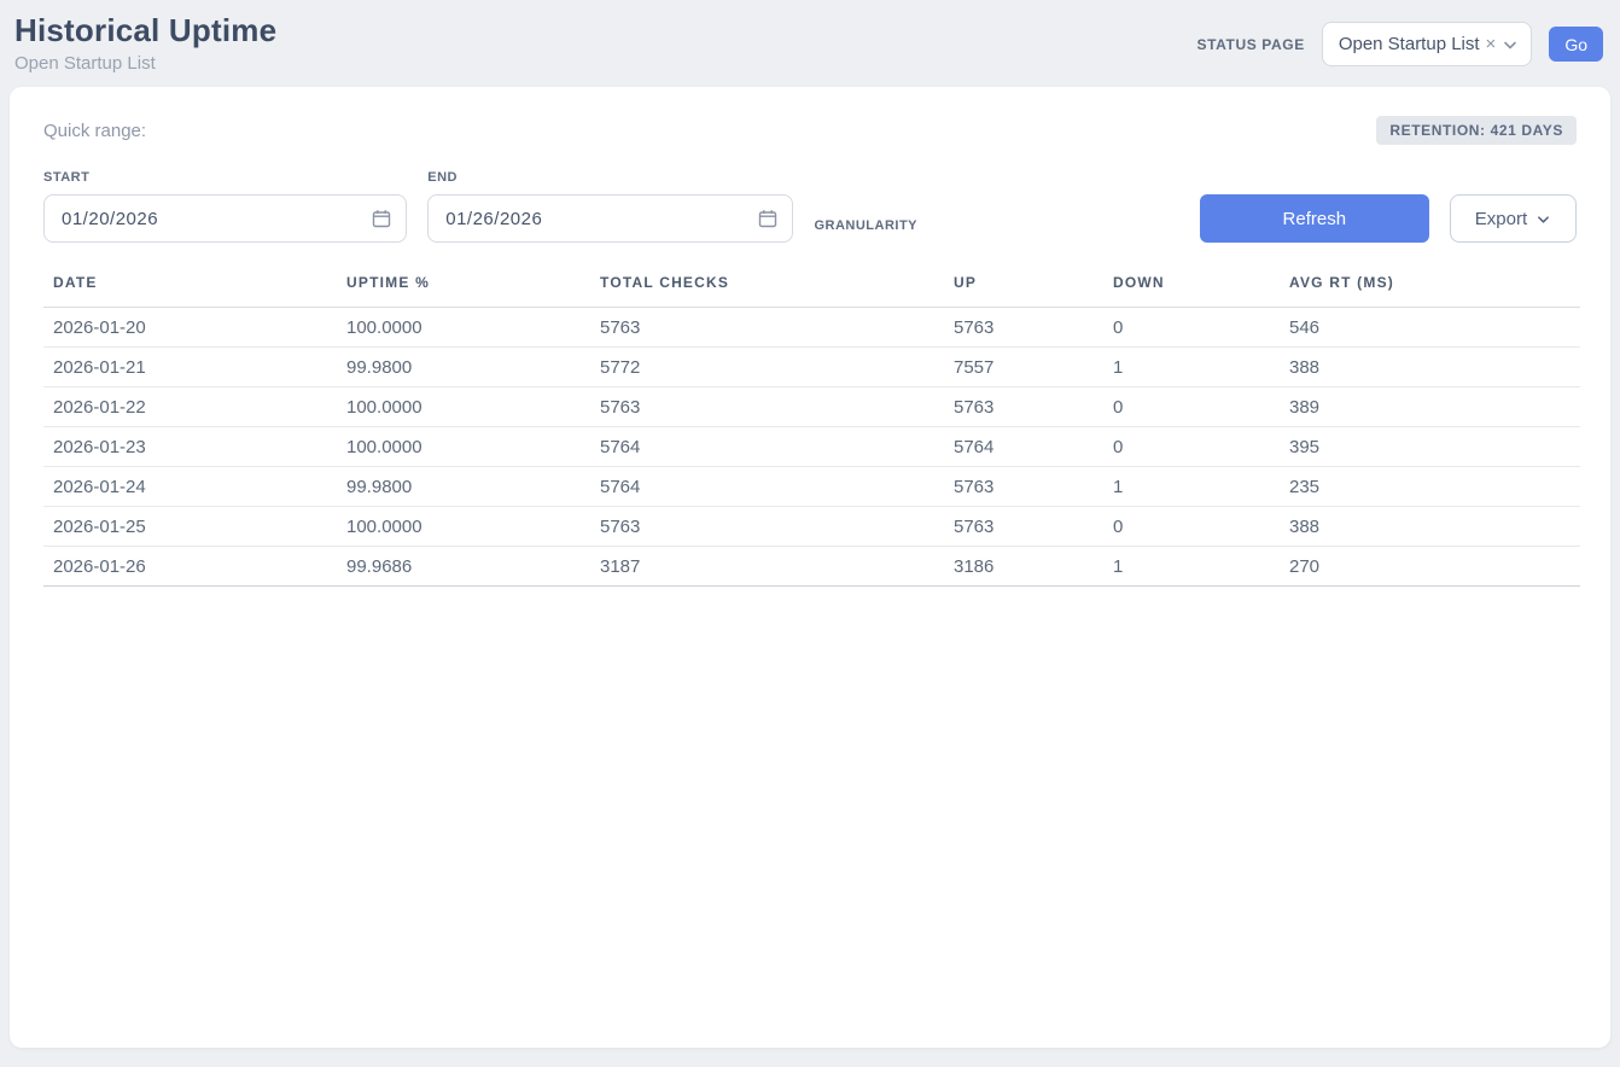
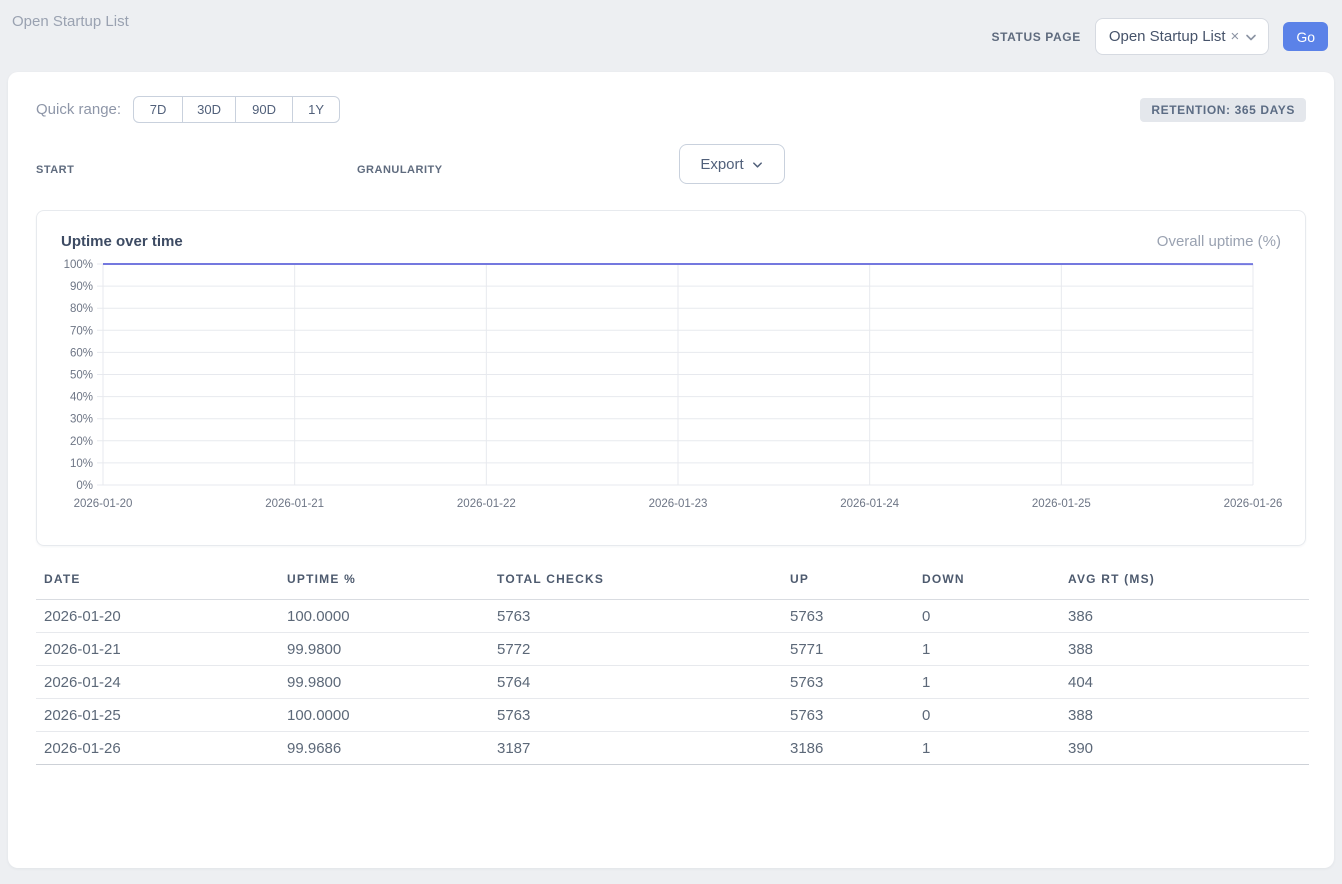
- Historical Uptime
  Open Startup List
  STATUS PAGE
  Open Startup List
  ×
  Go
  Quick range:
+ 7D
+ 30D
+ 90D
+ 1Y
- RETENTION: 421 DAYS
+ RETENTION: 365 DAYS
  START
- 01/20/2026
- END
- 01/26/2026
  GRANULARITY
- Refresh
  Export
+ Uptime over time
+ Overall uptime (%)
+ 100%
+ 90%
+ 80%
+ 70%
+ 60%
+ 50%
+ 40%
+ 30%
+ 20%
+ 10%
+ 0%
+ 2026-01-20
+ 2026-01-21
+ 2026-01-22
+ 2026-01-23
+ 2026-01-24
+ 2026-01-25
+ 2026-01-26
  DATE	UPTIME %	TOTAL CHECKS	UP	DOWN	AVG RT (MS)
- 2026-01-20	100.0000	5763	5763	0	546
+ 2026-01-20	100.0000	5763	5763	0	386
- 2026-01-21	99.9800	5772	7557	1	388
+ 2026-01-21	99.9800	5772	5771	1	388
- 2026-01-22	100.0000	5763	5763	0	389
- 2026-01-23	100.0000	5764	5764	0	395
- 2026-01-24	99.9800	5764	5763	1	235
+ 2026-01-24	99.9800	5764	5763	1	404
  2026-01-25	100.0000	5763	5763	0	388
- 2026-01-26	99.9686	3187	3186	1	270
+ 2026-01-26	99.9686	3187	3186	1	390
